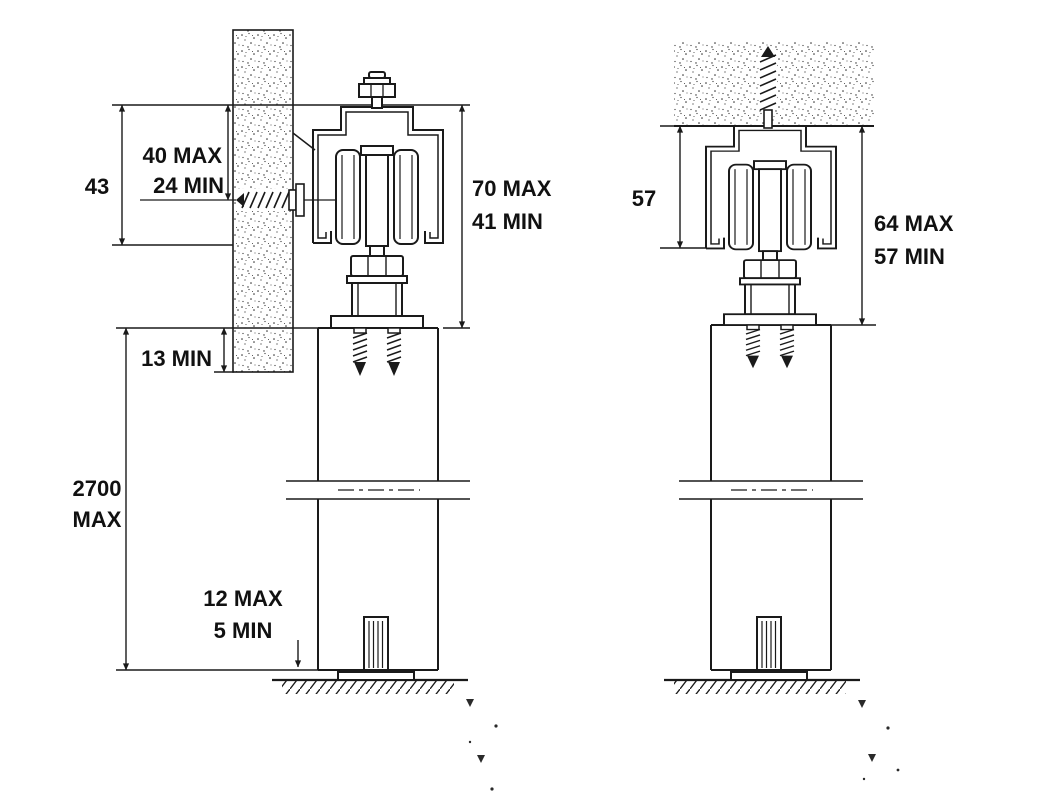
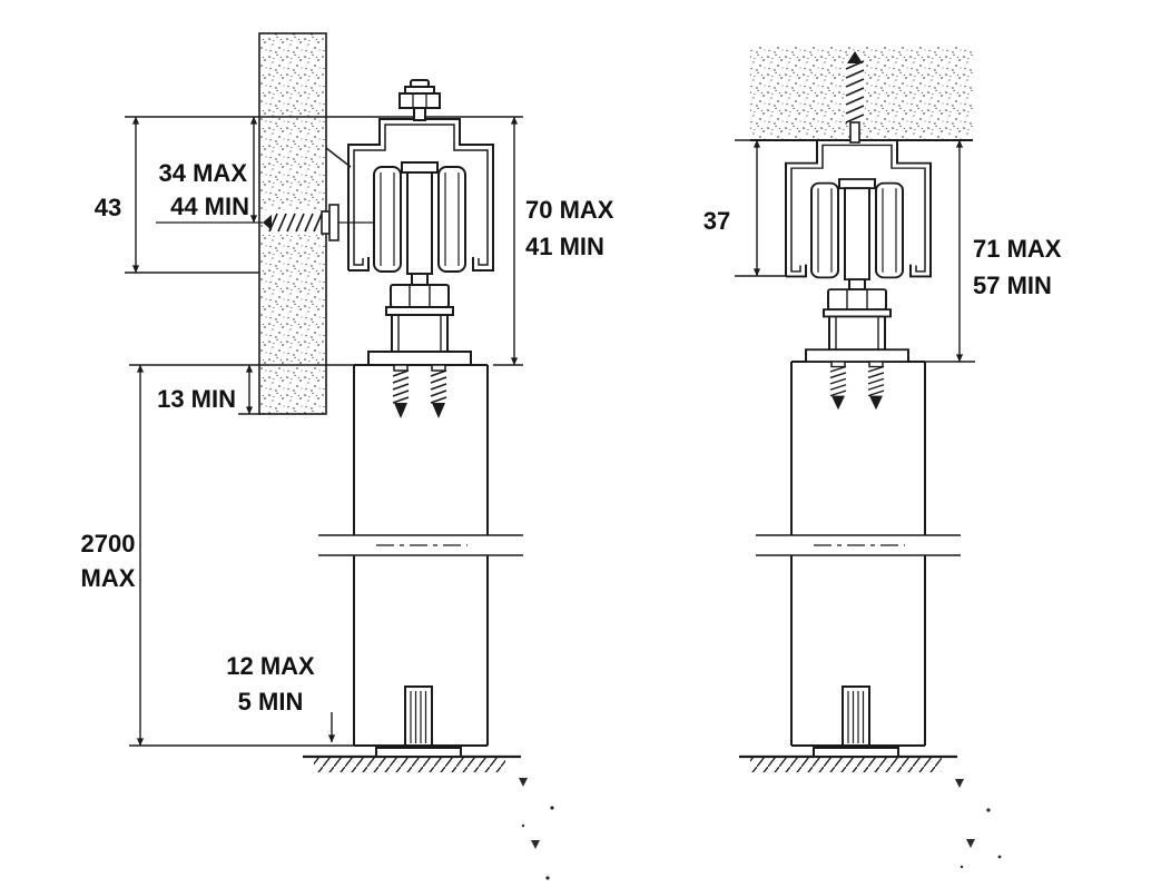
- 40 MAX
+ 34 MAX
- 24 MIN
+ 44 MIN
  43
  70 MAX
  41 MIN
  13 MIN
  2700
  MAX
  12 MAX
  5 MIN
- 57
+ 37
- 64 MAX
+ 71 MAX
  57 MIN
